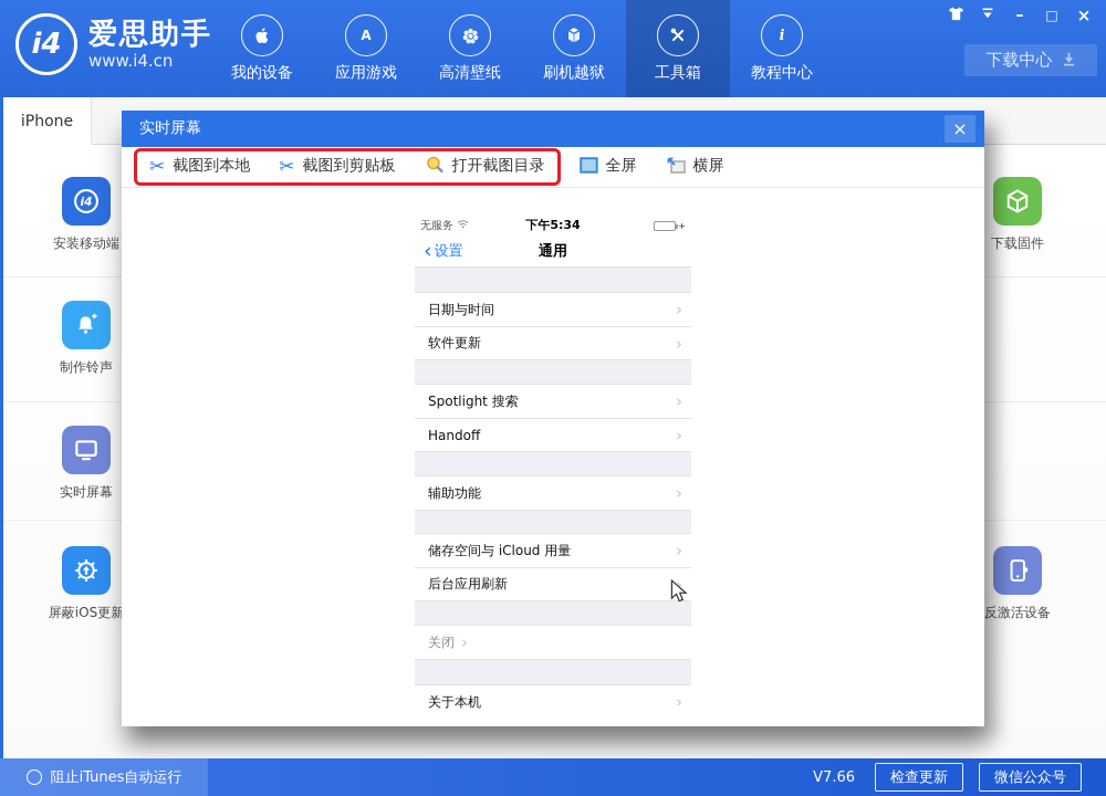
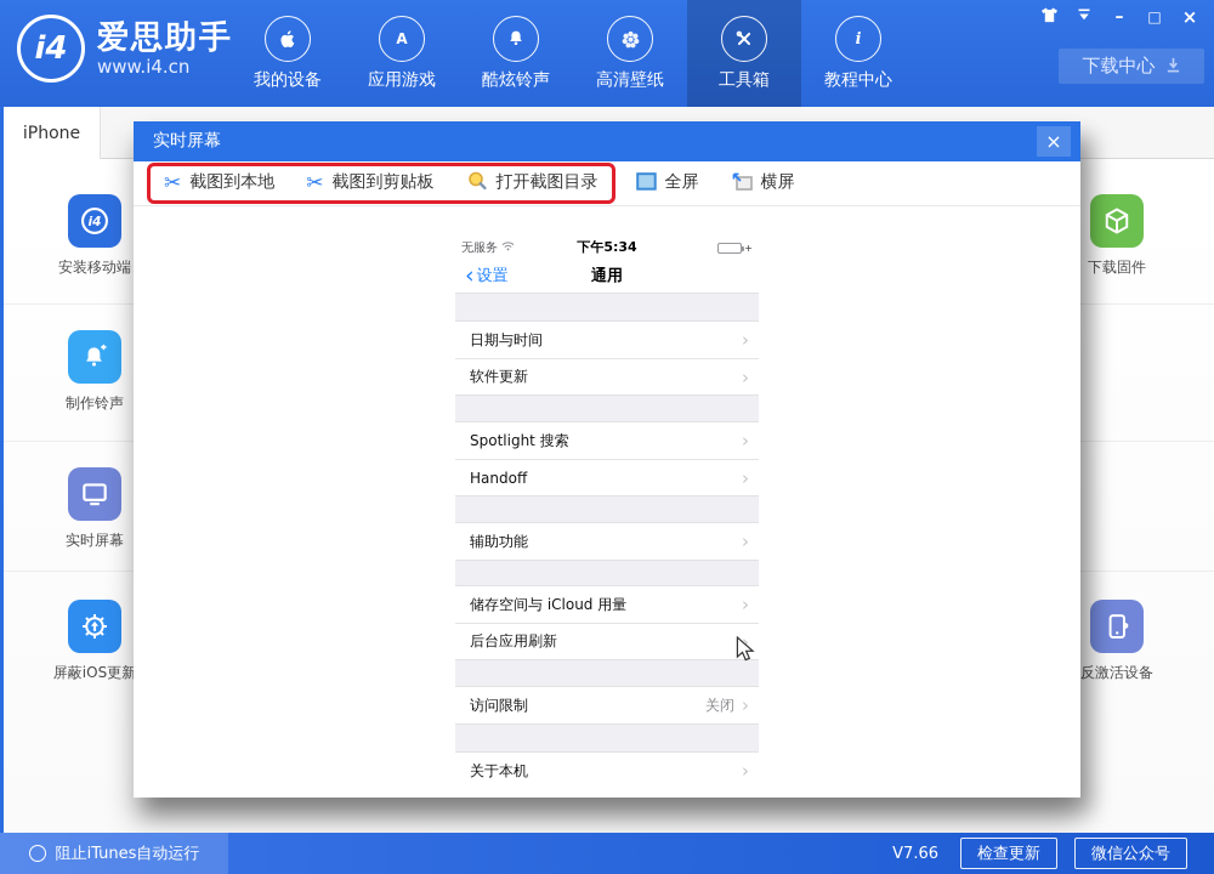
  i4
  爱思助手
  www.i4.cn
  我的设备
  A
  应用游戏
+ 酷炫铃声
  高清壁纸
- 刷机越狱
  工具箱
  i
  教程中心
  –
  □
  ×
  下载中心
  iPhone
  i4
  安装移动端
  制作铃声
  实时屏幕
  屏蔽iOS更新
  下载固件
  反激活设备
  实时屏幕
  ×
  ✂
  截图到本地
  ✂
  截图到剪贴板
  打开截图目录
  全屏
  横屏
  无服务
  下午5:34
  +
  ‹
  设置
  通用
  日期与时间
  ›
  软件更新
  ›
  Spotlight 搜索
  ›
  Handoff
  ›
  辅助功能
  ›
  储存空间与 iCloud 用量
  ›
  后台应用刷新
  ›
+ 访问限制
  关闭
  ›
  关于本机
  ›
  阻止iTunes自动运行
  V7.66
  检查更新
  微信公众号
